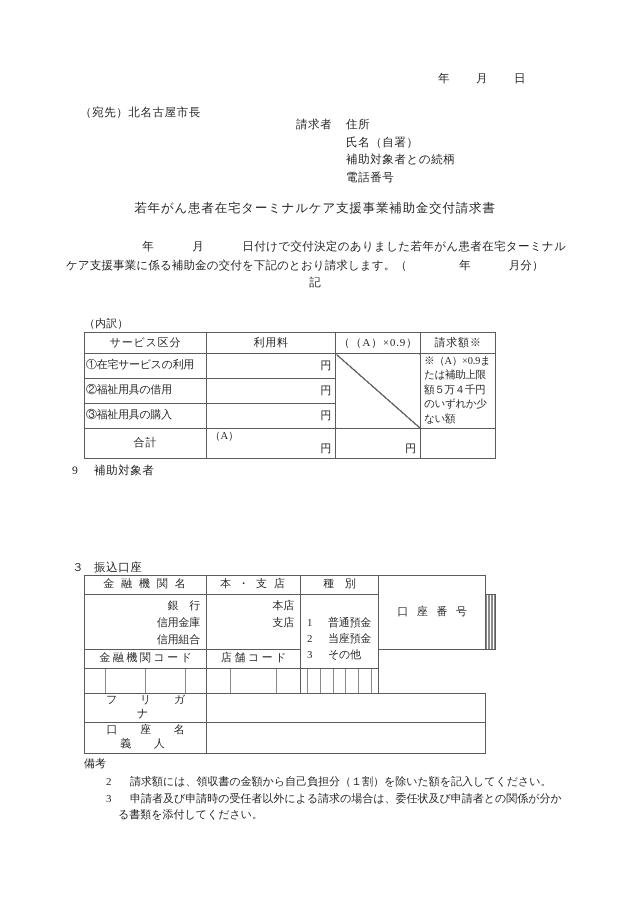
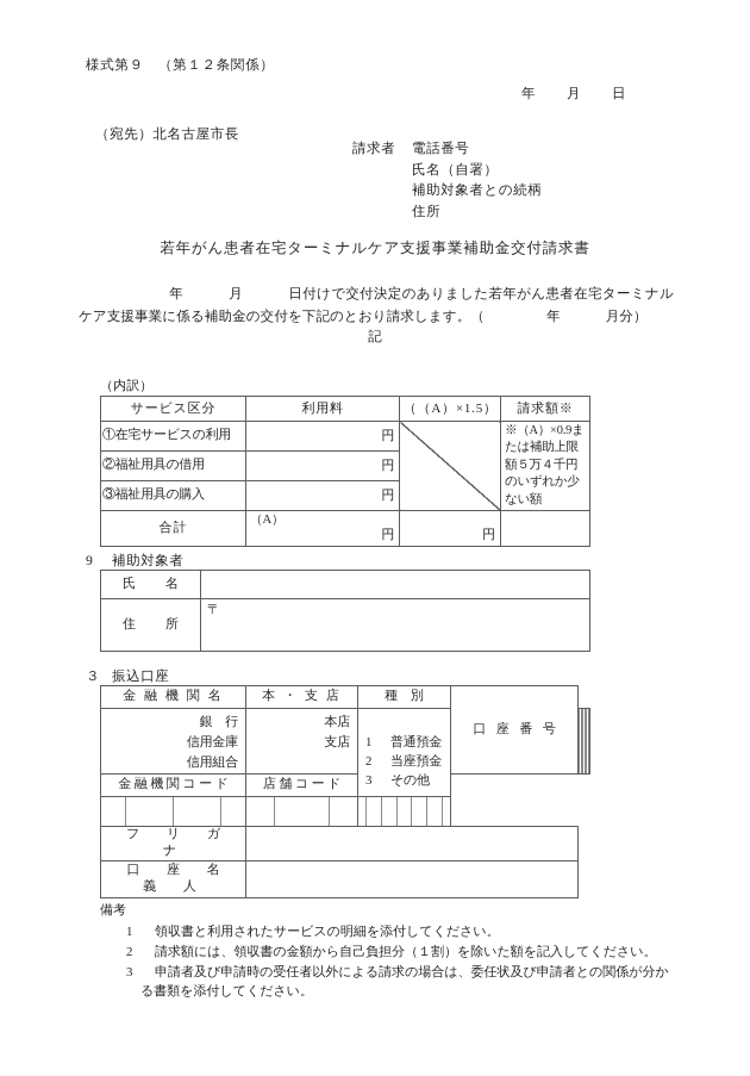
+ 様式第９ （第１２条関係）
  年 月 日
  （宛先）北名古屋市長
  請求者
- 住所
+ 電話番号
  氏名（自署）
  補助対象者との続柄
- 電話番号
+ 住所
  若年がん患者在宅ターミナルケア支援事業補助金交付請求書
  年 月 日付けで交付決定のありました若年がん患者在宅ターミナルケア支援事業に係る補助金の交付を下記のとおり請求します。（ 年 月分）
  記
  （内訳）
- サービス区分	利用料	（（A）×0.9）	請求額※
+ サービス区分	利用料	（（A）×1.5）	請求額※
  ①在宅サービスの利用	円		※（A）×0.9または補助上限額５万４千円のいずれか少ない額
  ②福祉用具の借用	円
  ③福祉用具の購入	円
  合計	（A） 円	円
  9 補助対象者
+ 氏 名
+ 住 所	〒
  ３ 振込口座
  金 融 機 関 名	本 ・ 支 店	種 別	口 座 番 号
  銀 行 信用金庫 信用組合	本店 支店	1 普通預金 2 当座預金 3 その他
  金 融 機 関 コ ー ド	店 舗 コ ー ド
  フ リ ガ ナ
  口 座 名 義 人
  備考
+ 1
+ 領収書と利用されたサービスの明細を添付してください。
  2
  請求額には、領収書の金額から自己負担分（１割）を除いた額を記入してください。
  3
  申請者及び申請時の受任者以外による請求の場合は、委任状及び申請者との関係が分か
  る書類を添付してください。
